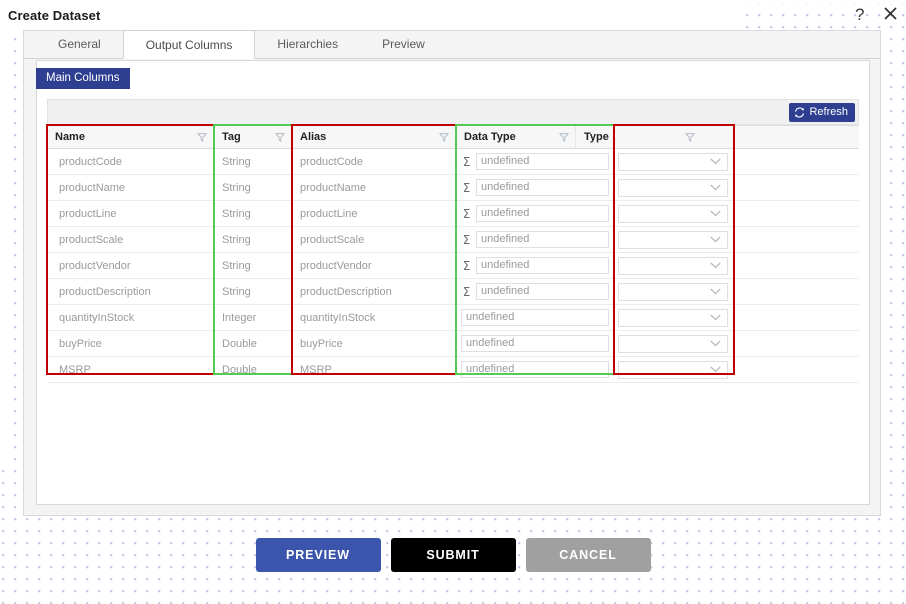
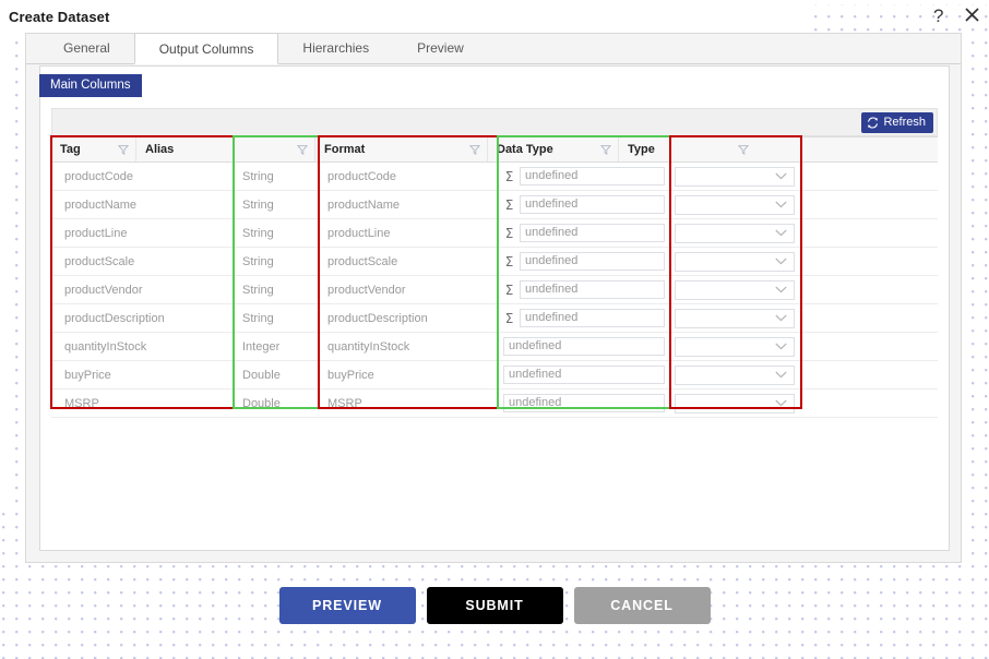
  Create Dataset
  ?
  General
  Output Columns
  Hierarchies
  Preview
  Main Columns
  Refresh
- Name
  Tag
  Alias
+ Format
  Data Type
  Type
  productCode
  String
  productCode
  Σ
  undefined
  productName
  String
  productName
  Σ
  undefined
  productLine
  String
  productLine
  Σ
  undefined
  productScale
  String
  productScale
  Σ
  undefined
  productVendor
  String
  productVendor
  Σ
  undefined
  productDescription
  String
  productDescription
  Σ
  undefined
  quantityInStock
  Integer
  quantityInStock
  undefined
  buyPrice
  Double
  buyPrice
  undefined
  MSRP
  Double
  MSRP
  undefined
  PREVIEW
  SUBMIT
  CANCEL
